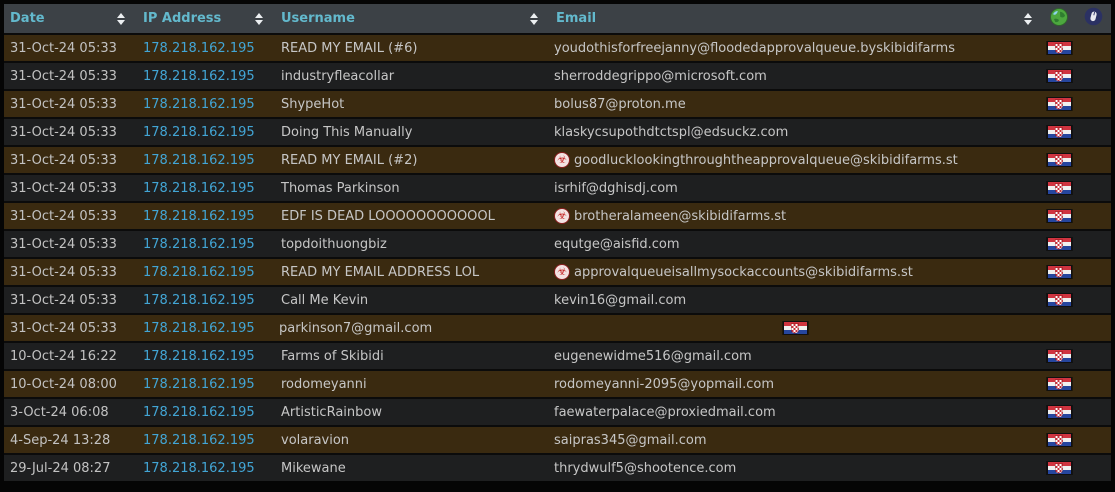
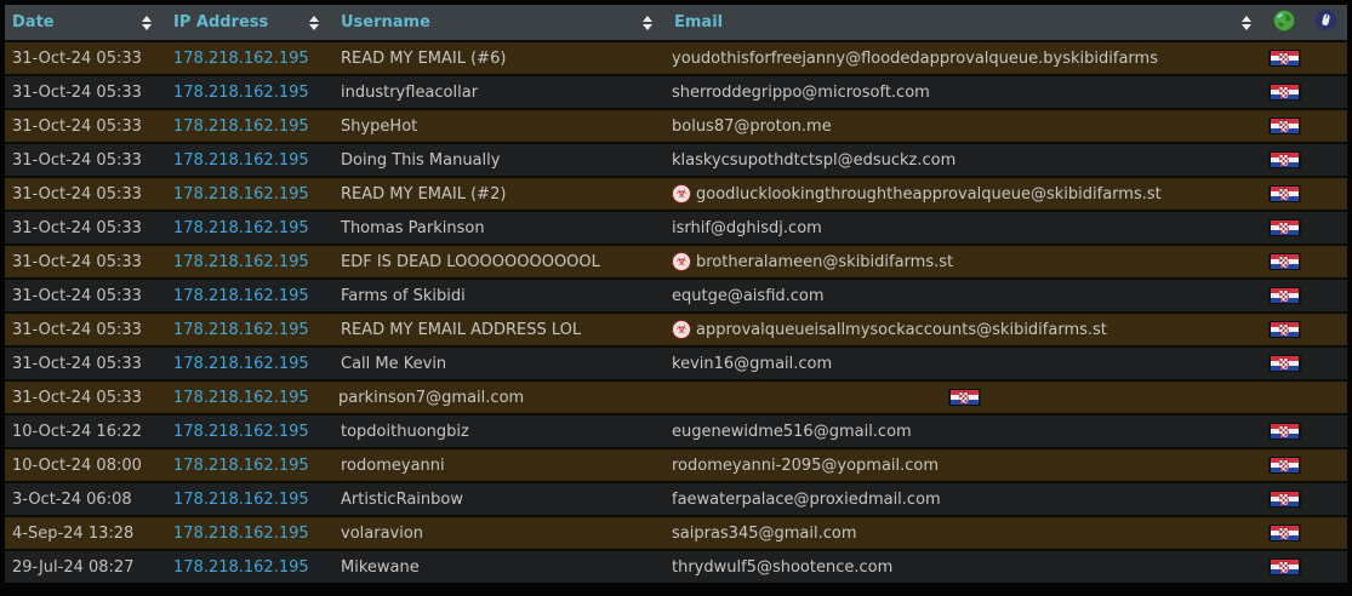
  Date
  IP Address
  Username
  Email
  31-Oct-24 05:33
  178.218.162.195
  READ MY EMAIL (#6)
  youdothisforfreejanny@floodedapprovalqueue.byskibidifarms
  31-Oct-24 05:33
  178.218.162.195
  industryfleacollar
  sherroddegrippo@microsoft.com
  31-Oct-24 05:33
  178.218.162.195
  ShypeHot
  bolus87@proton.me
  31-Oct-24 05:33
  178.218.162.195
  Doing This Manually
  klaskycsupothdtctspl@edsuckz.com
  31-Oct-24 05:33
  178.218.162.195
  READ MY EMAIL (#2)
  ☣
  goodlucklookingthroughtheapprovalqueue@skibidifarms.st
  31-Oct-24 05:33
  178.218.162.195
  Thomas Parkinson
  isrhif@dghisdj.com
  31-Oct-24 05:33
  178.218.162.195
  EDF IS DEAD LOOOOOOOOOOOL
  ☣
  brotheralameen@skibidifarms.st
  31-Oct-24 05:33
  178.218.162.195
- topdoithuongbiz
+ Farms of Skibidi
  equtge@aisfid.com
  31-Oct-24 05:33
  178.218.162.195
  READ MY EMAIL ADDRESS LOL
  ☣
  approvalqueueisallmysockaccounts@skibidifarms.st
  31-Oct-24 05:33
  178.218.162.195
  Call Me Kevin
  kevin16@gmail.com
  31-Oct-24 05:33
  178.218.162.195
  parkinson7@gmail.com
  10-Oct-24 16:22
  178.218.162.195
- Farms of Skibidi
+ topdoithuongbiz
  eugenewidme516@gmail.com
  10-Oct-24 08:00
  178.218.162.195
  rodomeyanni
  rodomeyanni-2095@yopmail.com
  3-Oct-24 06:08
  178.218.162.195
  ArtisticRainbow
  faewaterpalace@proxiedmail.com
  4-Sep-24 13:28
  178.218.162.195
  volaravion
  saipras345@gmail.com
  29-Jul-24 08:27
  178.218.162.195
  Mikewane
  thrydwulf5@shootence.com
